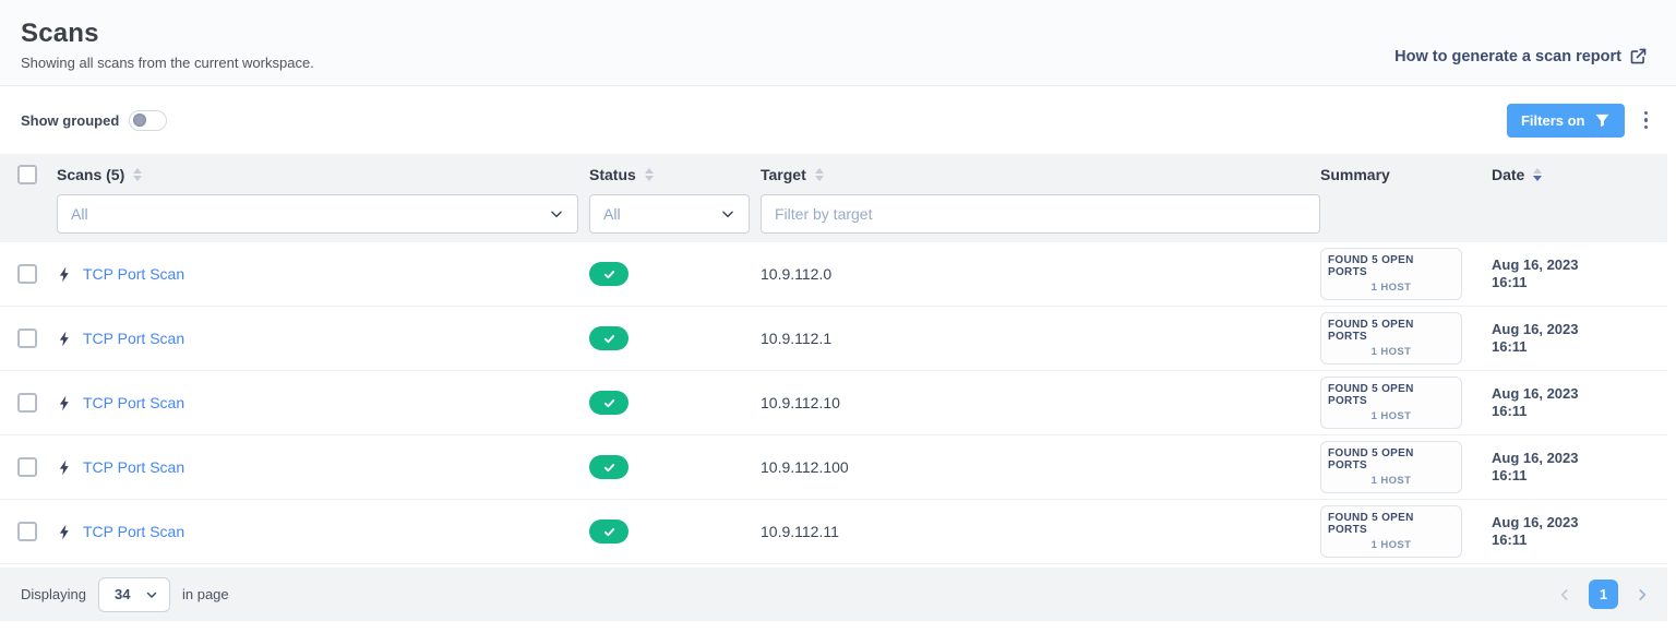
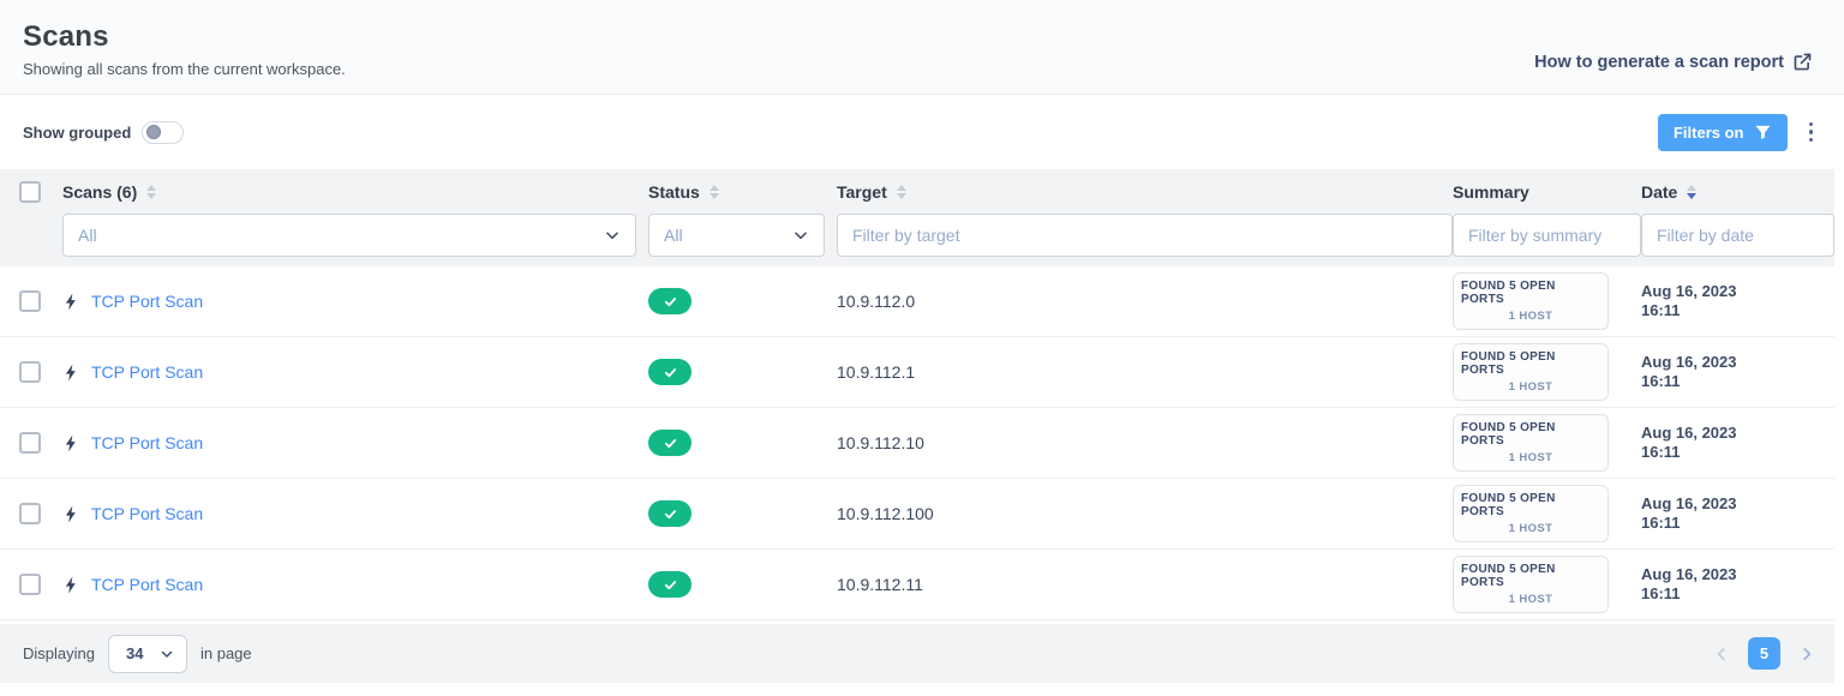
  Scans
  Showing all scans from the current workspace.
  How to generate a scan report
  Show grouped
  Filters on
- Scans (5)
+ Scans (6)
  Status
  Target
  Summary
  Date
  All
  All
  Filter by target
+ Filter by summary
+ Filter by date
  TCP Port Scan
  10.9.112.0
  FOUND 5 OPEN PORTS
  1 HOST
  Aug 16, 2023
  16:11
  TCP Port Scan
  10.9.112.1
  FOUND 5 OPEN PORTS
  1 HOST
  Aug 16, 2023
  16:11
  TCP Port Scan
  10.9.112.10
  FOUND 5 OPEN PORTS
  1 HOST
  Aug 16, 2023
  16:11
  TCP Port Scan
  10.9.112.100
  FOUND 5 OPEN PORTS
  1 HOST
  Aug 16, 2023
  16:11
  TCP Port Scan
  10.9.112.11
  FOUND 5 OPEN PORTS
  1 HOST
  Aug 16, 2023
  16:11
  Displaying
  34
  in page
- 1
+ 5
